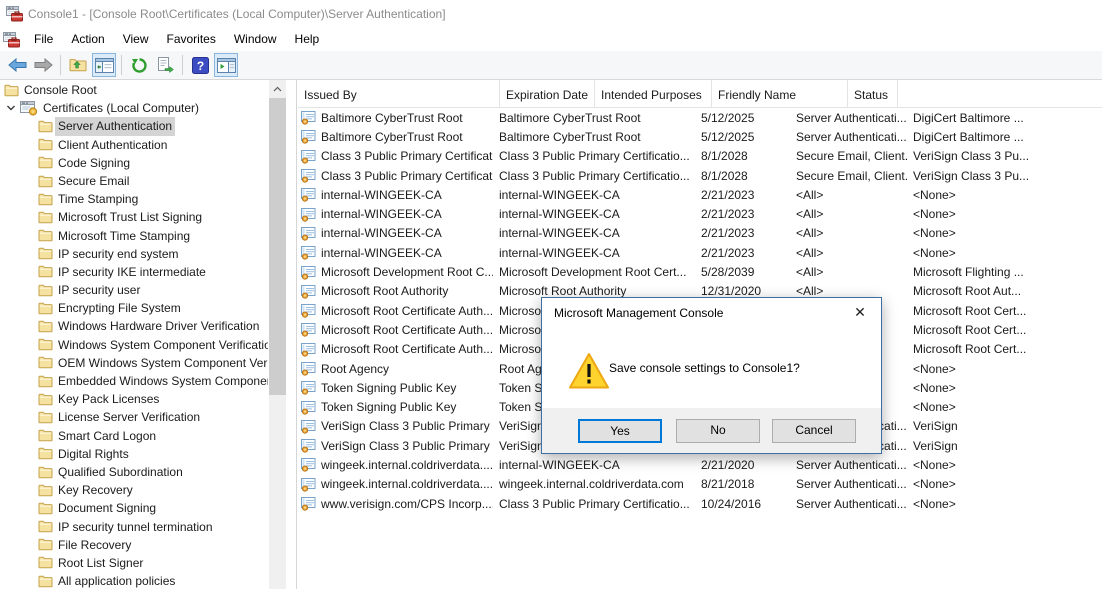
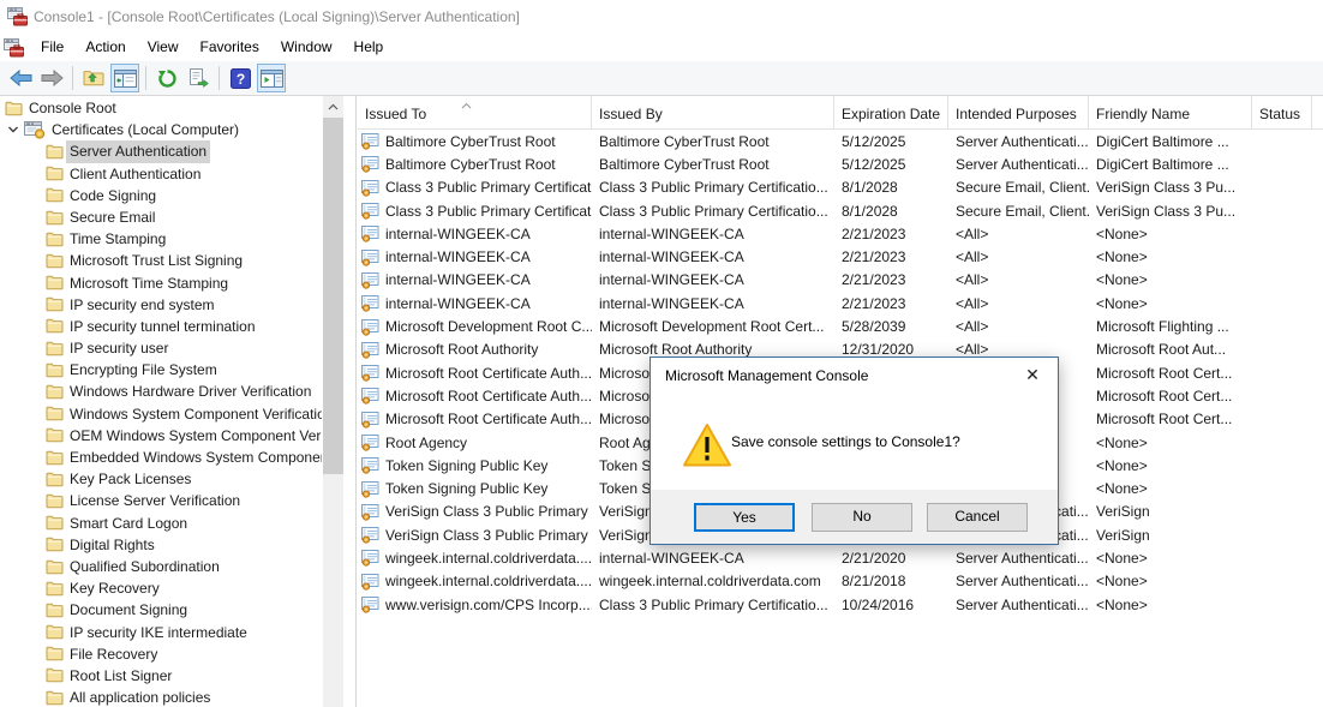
- Console1 - [Console Root\Certificates (Local Computer)\Server Authentication]
+ Console1 - [Console Root\Certificates (Local Signing)\Server Authentication]
  File
  Action
  View
  Favorites
  Window
  Help
  ?
  Console Root
  Certificates (Local Computer)
  Server Authentication
  Client Authentication
  Code Signing
  Secure Email
  Time Stamping
  Microsoft Trust List Signing
  Microsoft Time Stamping
  IP security end system
- IP security IKE intermediate
+ IP security tunnel termination
  IP security user
  Encrypting File System
  Windows Hardware Driver Verification
  Windows System Component Verificatio
  OEM Windows System Component Ver
  Key Pack Licenses
  License Server Verification
  Smart Card Logon
  Digital Rights
  Qualified Subordination
  Key Recovery
  Document Signing
- IP security tunnel termination
+ IP security IKE intermediate
  File Recovery
  Root List Signer
  All application policies
+ Issued To
  Issued By
  Expiration Date
  Intended Purposes
  Friendly Name
  Status
  Baltimore CyberTrust Root
  Baltimore CyberTrust Root
  5/12/2025
  Server Authenticati...
  DigiCert Baltimore ...
  Baltimore CyberTrust Root
  Baltimore CyberTrust Root
  5/12/2025
  Server Authenticati...
  DigiCert Baltimore ...
  Class 3 Public Primary Certificat
  Class 3 Public Primary Certificatio...
  8/1/2028
  Secure Email, Client.
  VeriSign Class 3 Pu...
  Class 3 Public Primary Certificat
  Class 3 Public Primary Certificatio...
  8/1/2028
  Secure Email, Client.
  VeriSign Class 3 Pu...
  internal-WINGEEK-CA
  internal-WINGEEK-CA
  2/21/2023
  <All>
  <None>
  internal-WINGEEK-CA
  internal-WINGEEK-CA
  2/21/2023
  <All>
  <None>
  internal-WINGEEK-CA
  internal-WINGEEK-CA
  2/21/2023
  <All>
  <None>
  internal-WINGEEK-CA
  internal-WINGEEK-CA
  2/21/2023
  <All>
  <None>
  Microsoft Development Root C...
  Microsoft Development Root Cert...
  5/28/2039
  <All>
  Microsoft Flighting ...
  Microsoft Root Authority
  Microsoft Root Authority
  12/31/2020
  <All>
  Microsoft Root Aut...
  Microsoft Root Certificate Auth...
  Microsoft Root Cert...
  Microsoft Root Certificate Auth...
  Microsoft Root Cert...
  Microsoft Root Certificate Auth...
  Microsoft Root Cert...
  Root Agency
  <None>
  Token Signing Public Key
  <None>
  Token Signing Public Key
  <None>
  VeriSign Class 3 Public Primary
  VeriSign
  VeriSign Class 3 Public Primary
  VeriSign
  wingeek.internal.coldriverdata....
  internal-WINGEEK-CA
  2/21/2020
  Server Authenticati...
  <None>
  wingeek.internal.coldriverdata....
  wingeek.internal.coldriverdata.com
  8/21/2018
  Server Authenticati...
  <None>
  www.verisign.com/CPS Incorp...
  Class 3 Public Primary Certificatio...
  10/24/2016
  Server Authenticati...
  <None>
  Microsoft Management Console
  ✕
  Save console settings to Console1?
  Yes
  No
  Cancel
